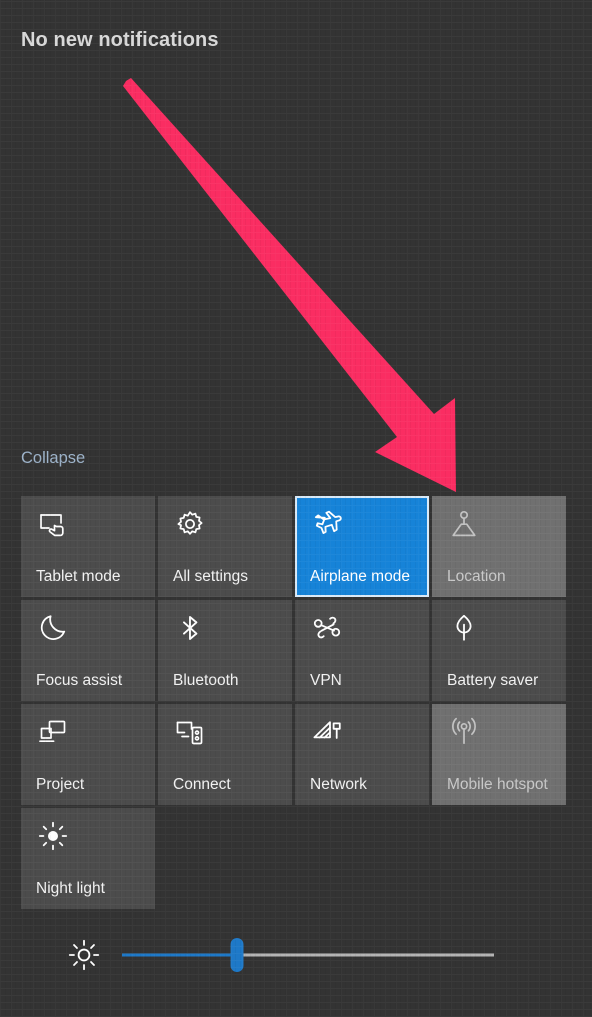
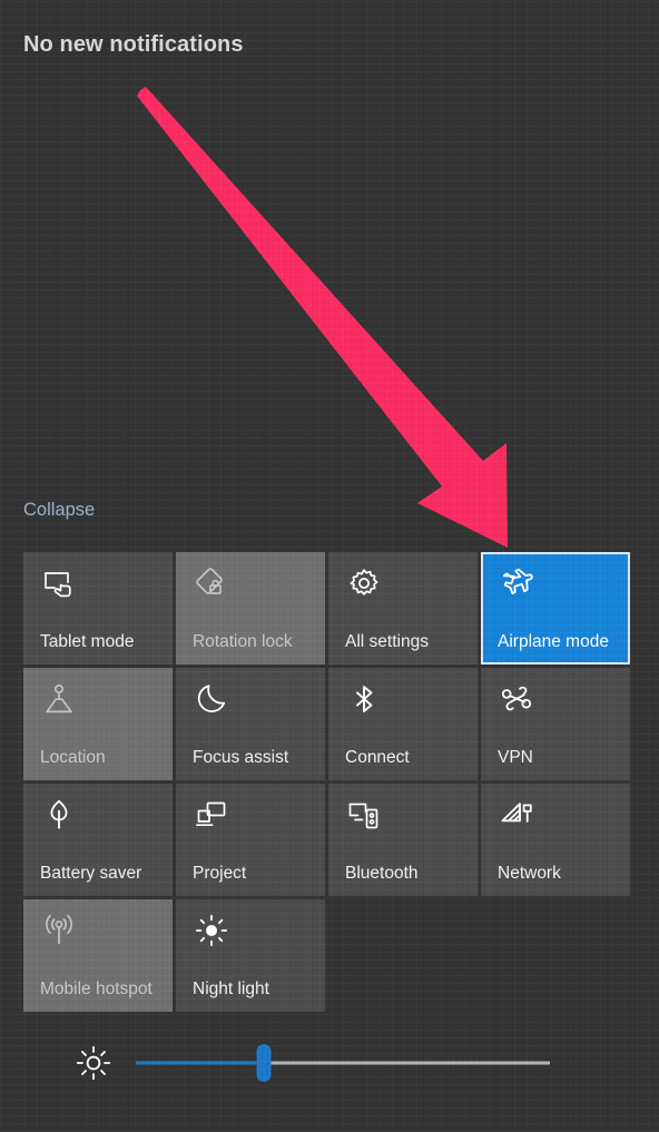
  No new notifications
  Collapse
  Tablet mode
+ Rotation lock
  All settings
  Airplane mode
  Location
  Focus assist
- Bluetooth
+ Connect
  VPN
  Battery saver
  Project
- Connect
+ Bluetooth
  Network
  Mobile hotspot
  Night light
